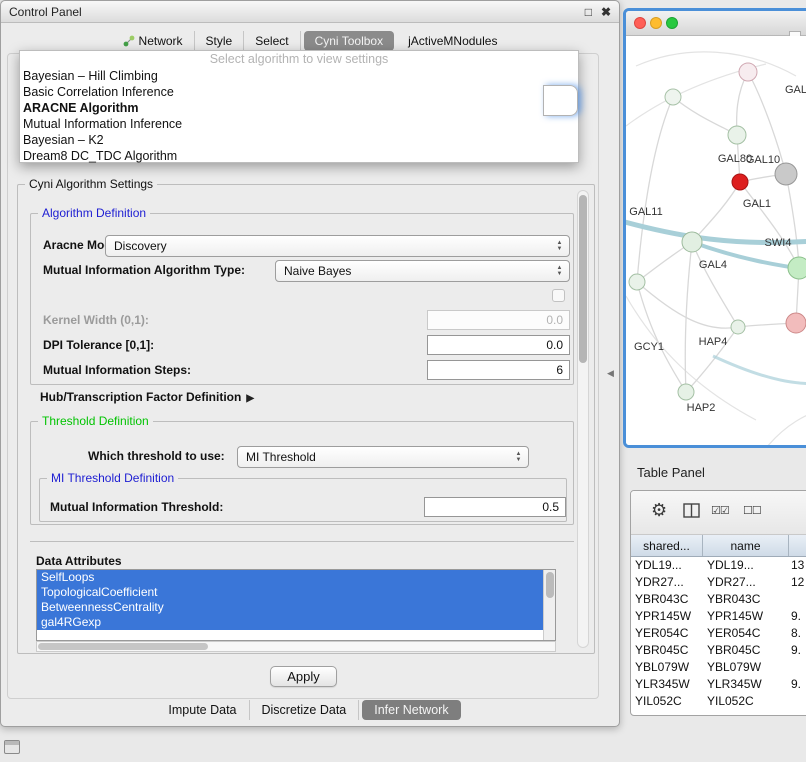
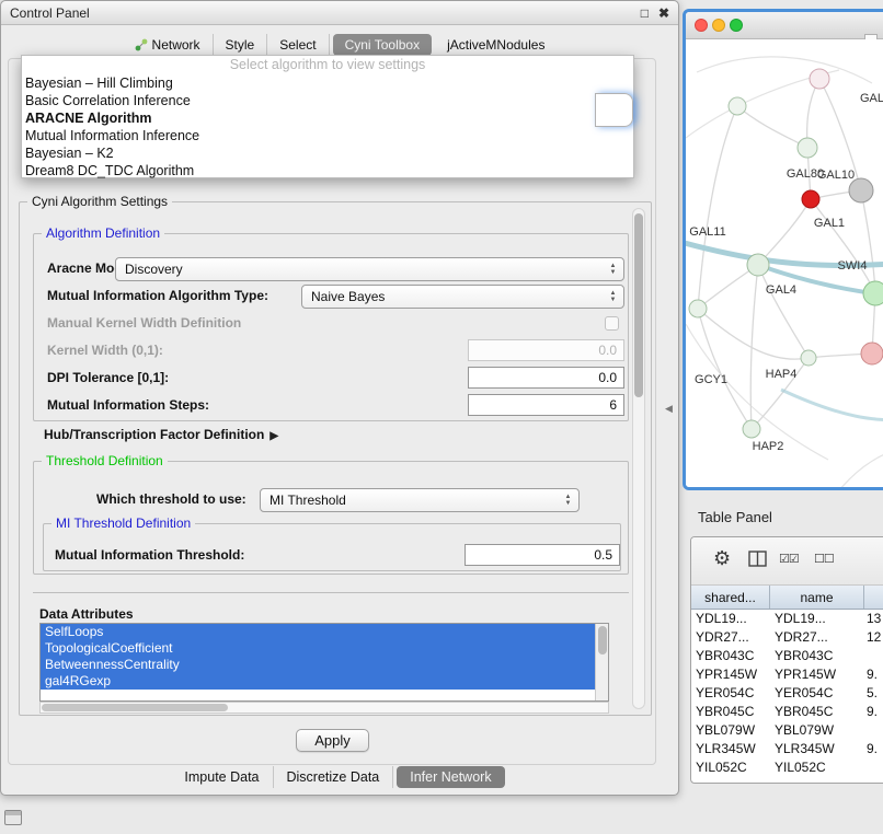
  Control Panel
  □
  ✖
  Network
  Style
  Select
  Cyni Toolbox
  jActiveMNodules
  Cyni Algorithm Settings
  Algorithm Definition
  Aracne Mo
  Discovery
  Mutual Information Algorithm Type:
  Naive Bayes
+ Manual Kernel Width Definition
  Kernel Width (0,1):
  0.0
  DPI Tolerance [0,1]:
  0.0
  Mutual Information Steps:
  6
  Hub/Transcription Factor Definition ▶
  Threshold Definition
  Which threshold to use:
  MI Threshold
  MI Threshold Definition
  Mutual Information Threshold:
  0.5
  Data Attributes
  SelfLoops
  TopologicalCoefficient
  BetweennessCentrality
  gal4RGexp
  Select algorithm to view settings
  Bayesian – Hill Climbing
  Basic Correlation Inference
  ARACNE Algorithm
  Mutual Information Inference
  Bayesian – K2
  Dream8 DC_TDC Algorithm
  Apply
  Impute Data
  Discretize Data
  Infer Network
  ◀
  GAL80
  GAL10
  GAL11
  GAL1
  SWI4
  GAL4
  GCY1
  HAP4
  HAP2
  GAL
  Table Panel
  ⚙
  ☑☑
  ☐☐
  shared...
  name
  YDL19...
  YDL19...
  13
  YDR27...
  YDR27...
  12
  YBR043C
  YBR043C
  YPR145W
  YPR145W
  9.
  YER054C
  YER054C
- 8.
+ 5.
  YBR045C
  YBR045C
  9.
  YBL079W
  YBL079W
  YLR345W
  YLR345W
  9.
  YIL052C
  YIL052C
